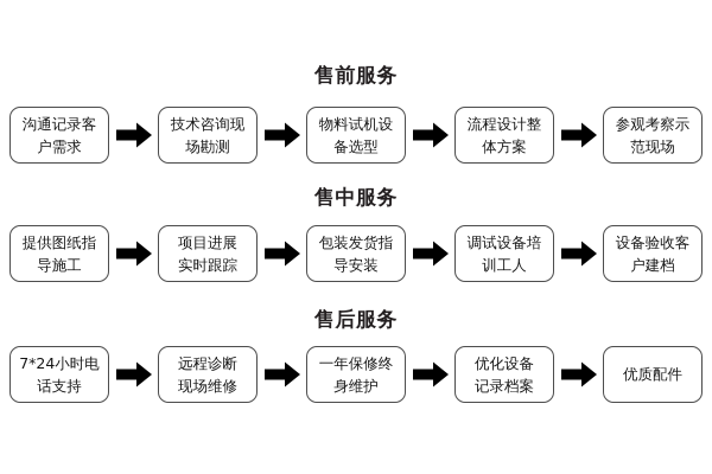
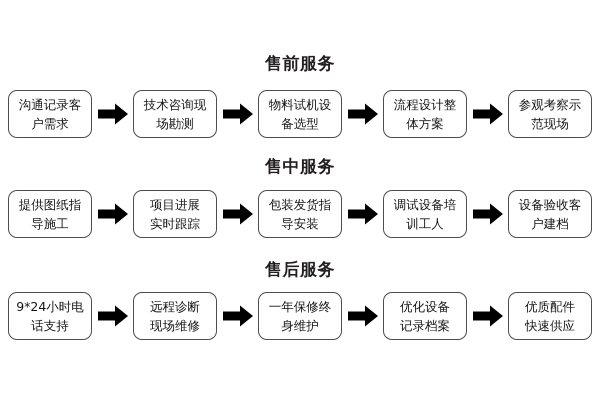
  售前服务
  沟通记录客
  户需求
  技术咨询现
  场勘测
  物料试机设
  备选型
  流程设计整
  体方案
  参观考察示
  范现场
  售中服务
  提供图纸指
  导施工
  项目进展
  实时跟踪
  包装发货指
  导安装
  调试设备培
  训工人
  设备验收客
  户建档
  售后服务
- 7*24小时电
+ 9*24小时电
  话支持
  远程诊断
  现场维修
  一年保修终
  身维护
  优化设备
  记录档案
  优质配件
+ 快速供应
